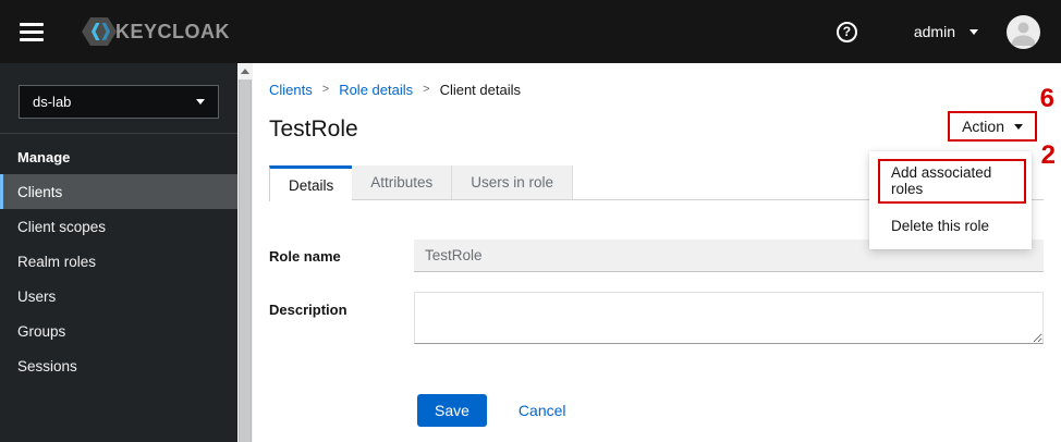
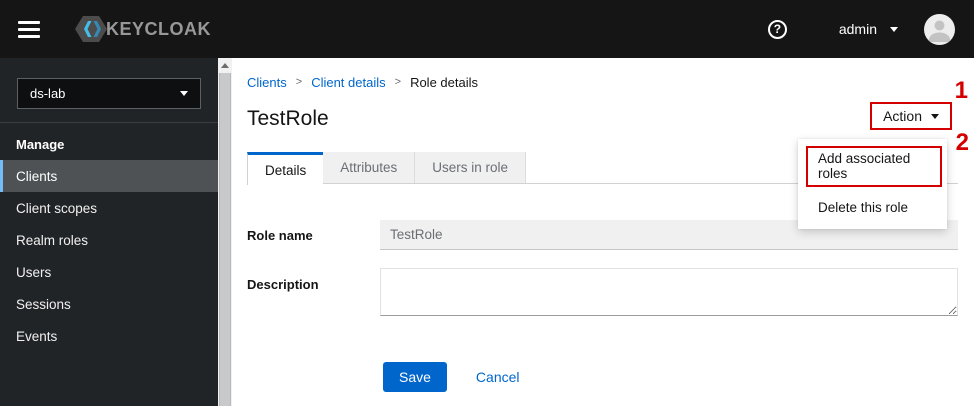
  KEYCLOAK
  ?
  admin
  ds-lab
  Manage
  Clients
  Client scopes
  Realm roles
  Users
- Groups
  Sessions
+ Events
  Clients
  >
- Role details
+ Client details
  >
- Client details
+ Role details
  TestRole
  Action
- 6
+ 1
  Add associated roles
  Delete this role
  2
  Details
  Attributes
  Users in role
  Role name
  TestRole
  Description
  Save
  Cancel
